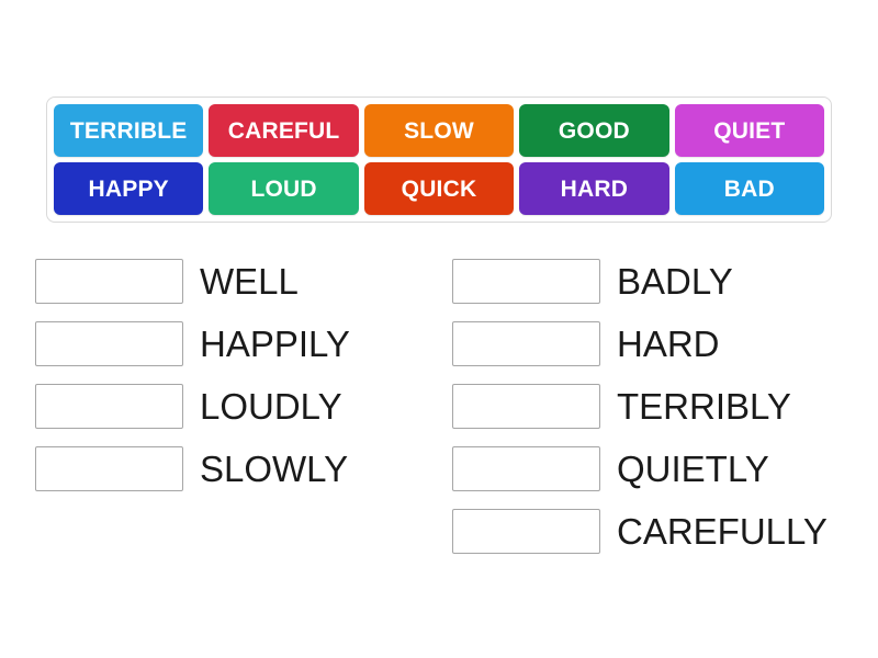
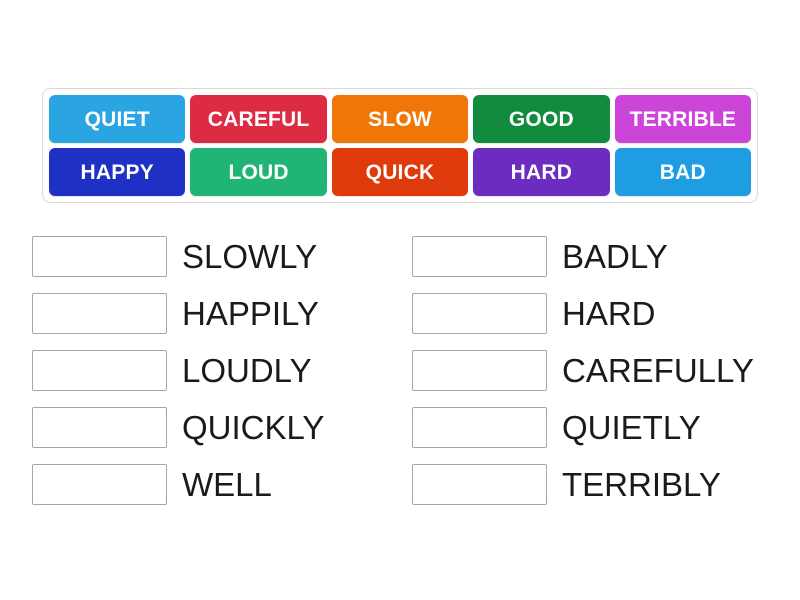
- TERRIBLE
+ QUIET
  CAREFUL
  SLOW
  GOOD
- QUIET
+ TERRIBLE
  HAPPY
  LOUD
  QUICK
  HARD
  BAD
- WELL
+ SLOWLY
  HAPPILY
  LOUDLY
+ QUICKLY
- SLOWLY
+ WELL
  BADLY
  HARD
- TERRIBLY
+ CAREFULLY
  QUIETLY
- CAREFULLY
+ TERRIBLY
